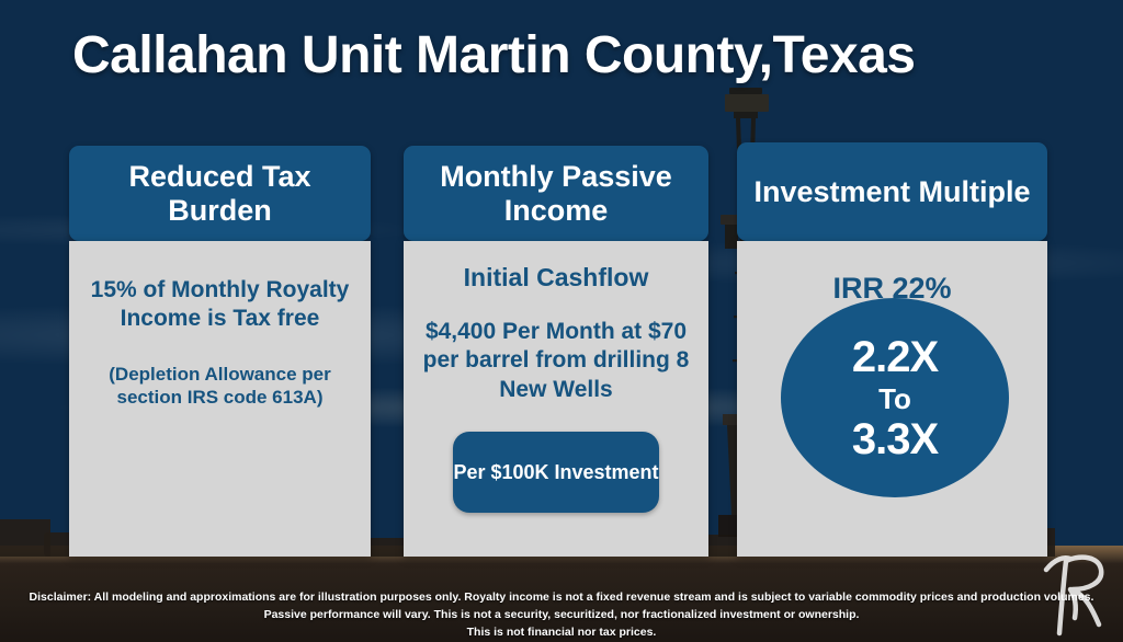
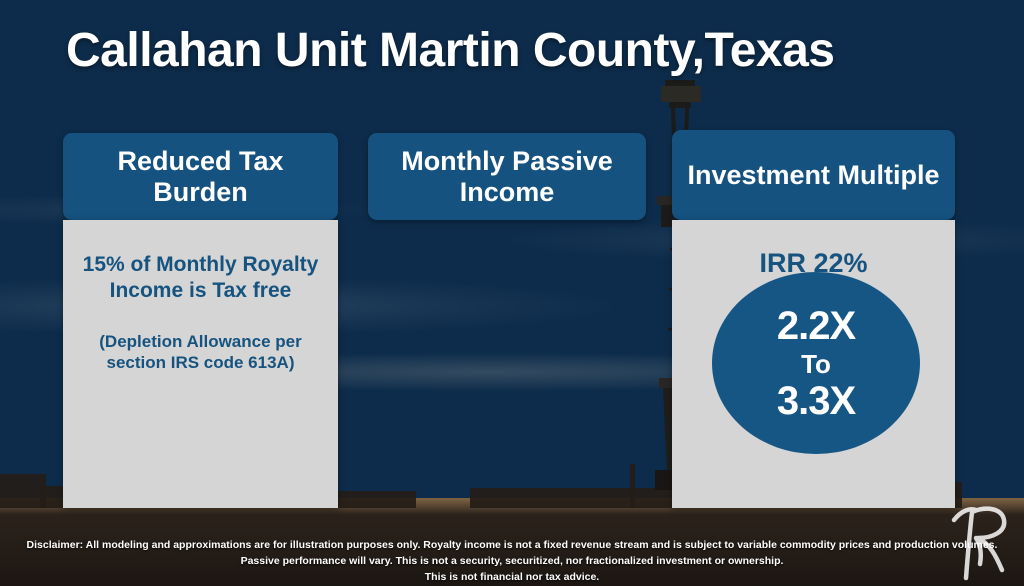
  Callahan Unit Martin County,Texas
  Reduced Tax Burden
  15% of Monthly Royalty Income is Tax free
  (Depletion Allowance per section IRS code 613A)
  Monthly Passive Income
- Initial Cashflow
- $4,400 Per Month at $70 per barrel from drilling 8 New Wells
- Per $100K Investment
  Investment Multiple
  IRR 22%
  2.2X
  To
  3.3X
  Disclaimer: All modeling and approximations are for illustration purposes only. Royalty income is not a fixed revenue stream and is subject to variable commodity prices and production volumes.
  Passive performance will vary. This is not a security, securitized, nor fractionalized investment or ownership.
- This is not financial nor tax prices.
+ This is not financial nor tax advice.
